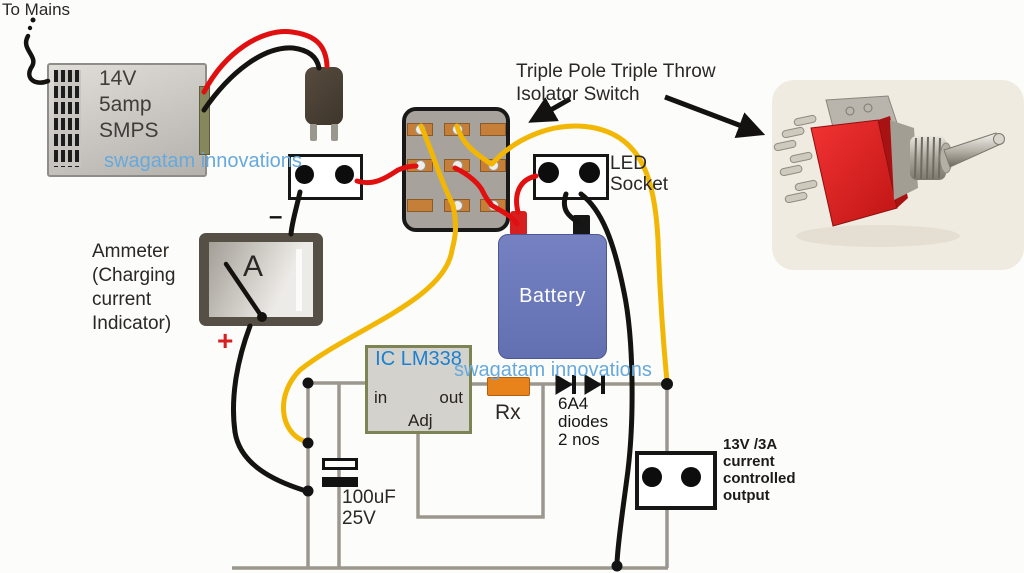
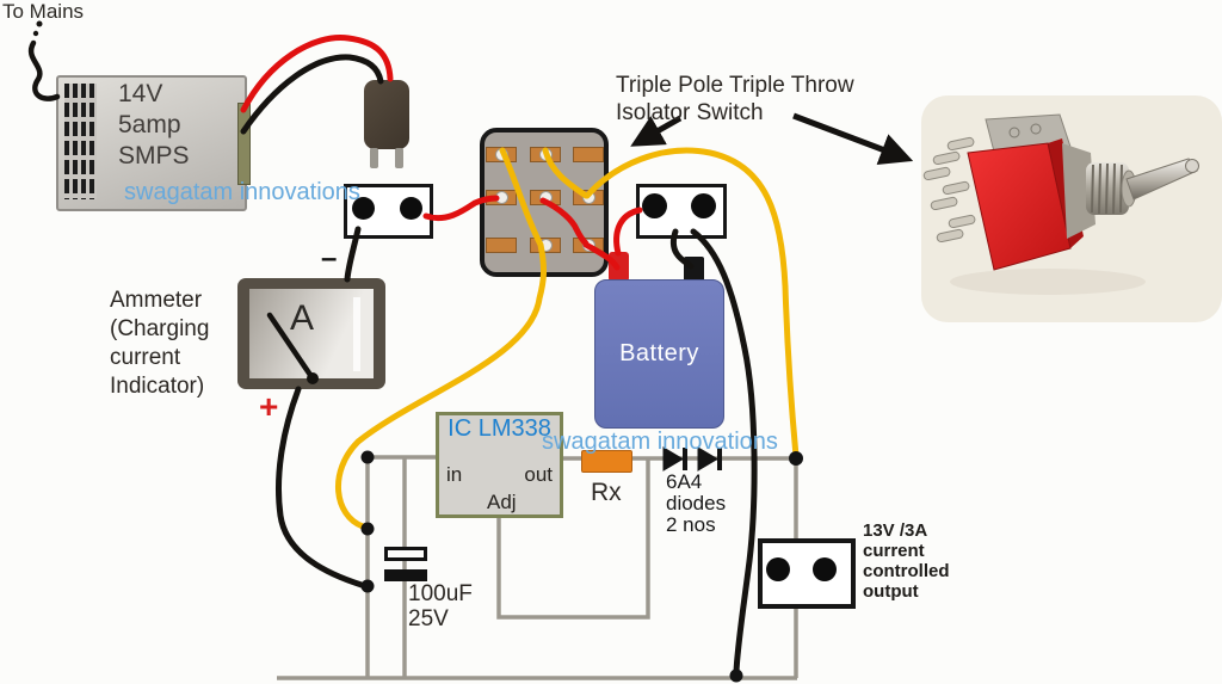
  Battery
  IC LM338
  in
  out
  Adj
  To Mains
  14V
  5amp
  SMPS
  swagatam innovations
  swagatam innovations
  Triple Pole Triple Throw
  Isolator Switch
- LED
- Socket
  Ammeter
  (Charging
  current
  Indicator)
  A
  –
  +
  Rx
  6A4
  diodes
  2 nos
  100uF
  25V
  13V /3A
  current
  controlled
  output
